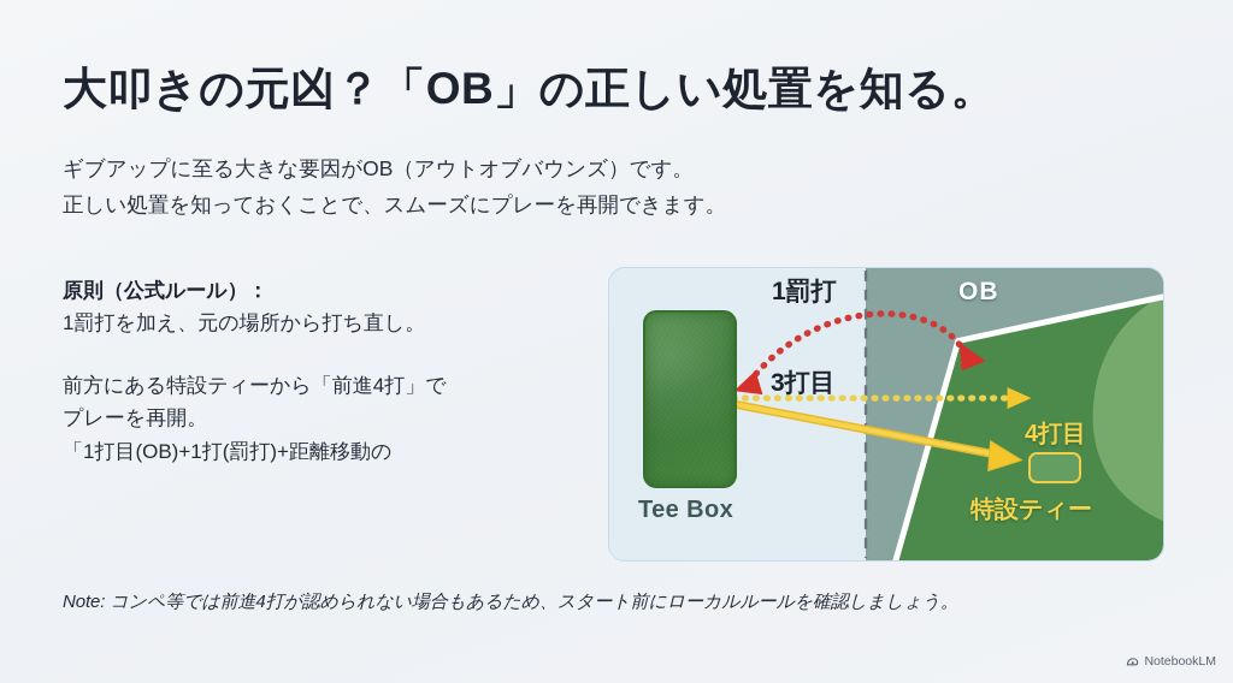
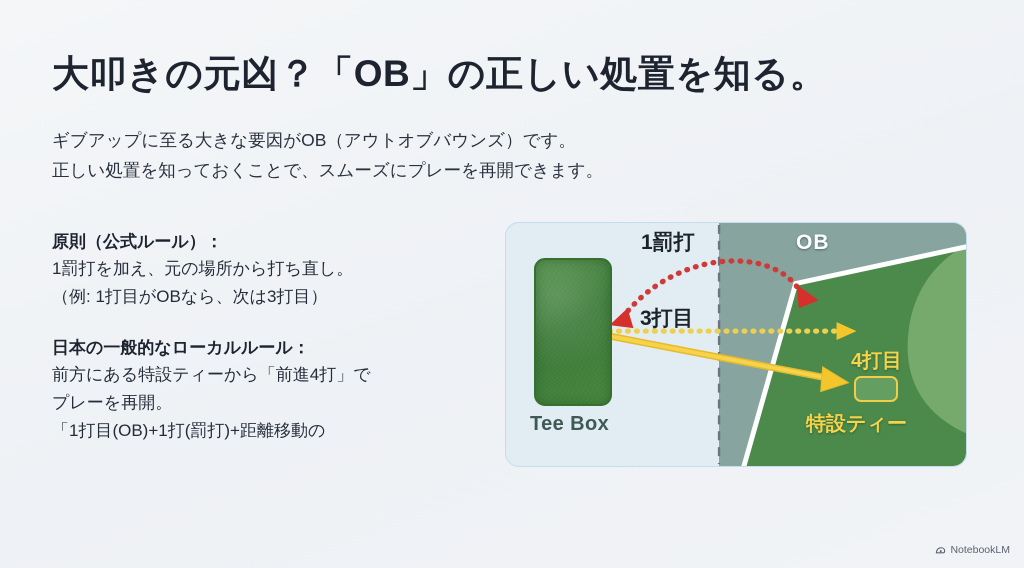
  大叩きの元凶？「OB」の正しい処置を知る。
  ギブアップに至る大きな要因がOB（アウトオブバウンズ）です。
  正しい処置を知っておくことで、スムーズにプレーを再開できます。
  原則（公式ルール）：
  1罰打を加え、元の場所から打ち直し。
+ （例: 1打目がOBなら、次は3打目）
+ 日本の一般的なローカルルール：
  前方にある特設ティーから「前進4打」で
  プレーを再開。
  「1打目(OB)+1打(罰打)+距離移動の
- Note: コンペ等では前進4打が認められない場合もあるため、スタート前にローカルルールを確認しましょう。
  Tee Box
  OB
  1罰打
  3打目
  4打目
  特設ティー
  NotebookLM
